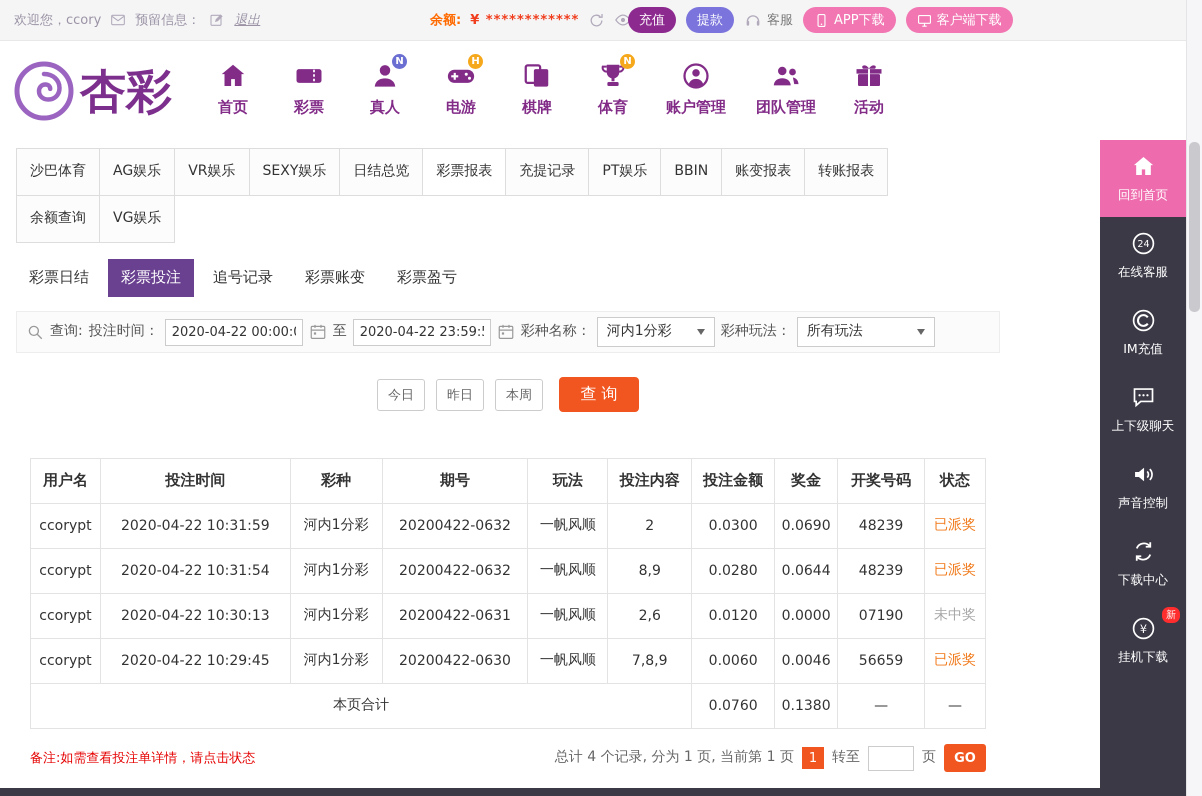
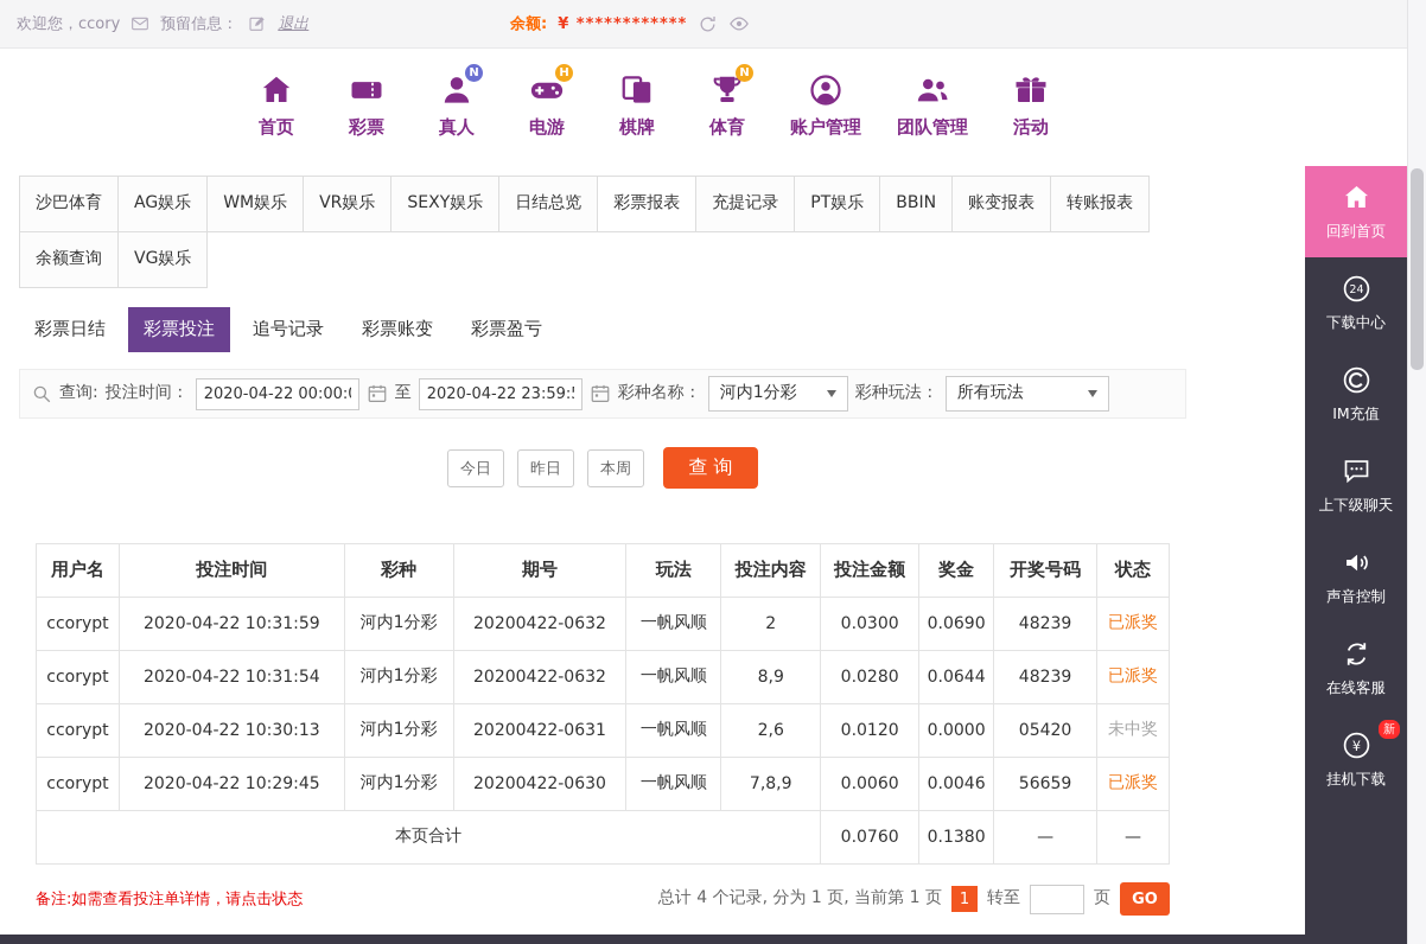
  欢迎您，ccory
  预留信息：
  退出
  余额:
  ¥ ************
- 充值
- 提款
- 客服
- APP下载
- 客户端下载
- 杏彩
  首页
  彩票
  N
  真人
  H
  电游
  棋牌
  N
  体育
  账户管理
  团队管理
  活动
  沙巴体育
  AG娱乐
+ WM娱乐
  VR娱乐
  SEXY娱乐
  日结总览
  彩票报表
  充提记录
  PT娱乐
  BBIN
  账变报表
  转账报表
  余额查询
  VG娱乐
  彩票日结
  彩票投注
  追号记录
  彩票账变
  彩票盈亏
  查询:
  投注时间：
  2020-04-22 00:00:
  至
  2020-04-22 23:59:
  彩种名称：
  河内1分彩
  彩种玩法：
  所有玩法
  今日
  昨日
  本周
  查 询
  用户名	投注时间	彩种	期号	玩法	投注内容	投注金额	奖金	开奖号码	状态
  ccorypt	2020-04-22 10:31:59	河内1分彩	20200422-0632	一帆风顺	2	0.0300	0.0690	48239	已派奖
  ccorypt	2020-04-22 10:31:54	河内1分彩	20200422-0632	一帆风顺	8,9	0.0280	0.0644	48239	已派奖
- ccorypt	2020-04-22 10:30:13	河内1分彩	20200422-0631	一帆风顺	2,6	0.0120	0.0000	07190	未中奖
+ ccorypt	2020-04-22 10:30:13	河内1分彩	20200422-0631	一帆风顺	2,6	0.0120	0.0000	05420	未中奖
  ccorypt	2020-04-22 10:29:45	河内1分彩	20200422-0630	一帆风顺	7,8,9	0.0060	0.0046	56659	已派奖
  本页合计	0.0760	0.1380	—	—
  备注:如需查看投注单详情，请点击状态
  总计 4 个记录, 分为 1 页, 当前第 1 页
  1
  转至
  页
  GO
  回到首页
  24
- 在线客服
+ 下载中心
  IM充值
  上下级聊天
  声音控制
- 下载中心
+ 在线客服
  ¥
  新
  挂机下载
